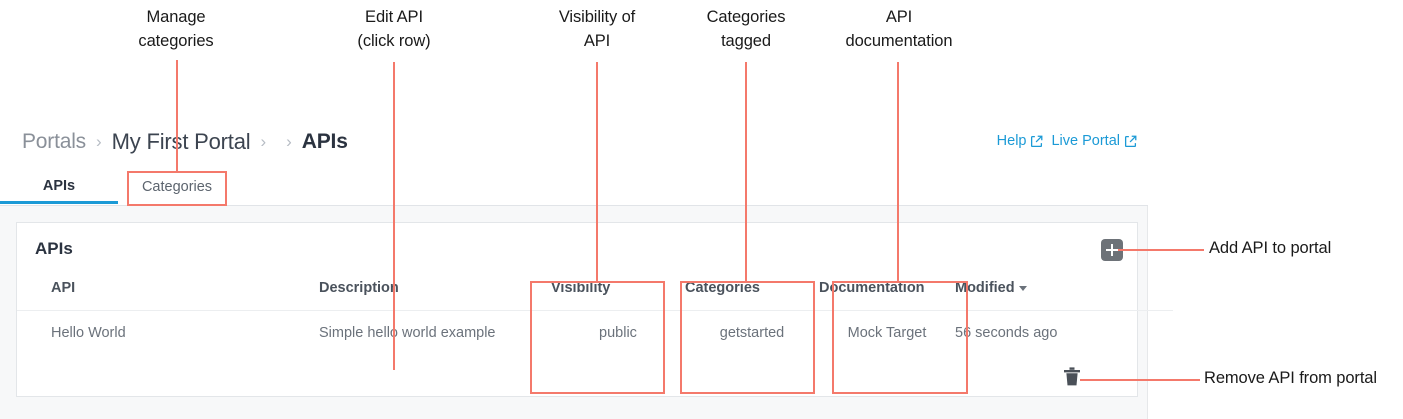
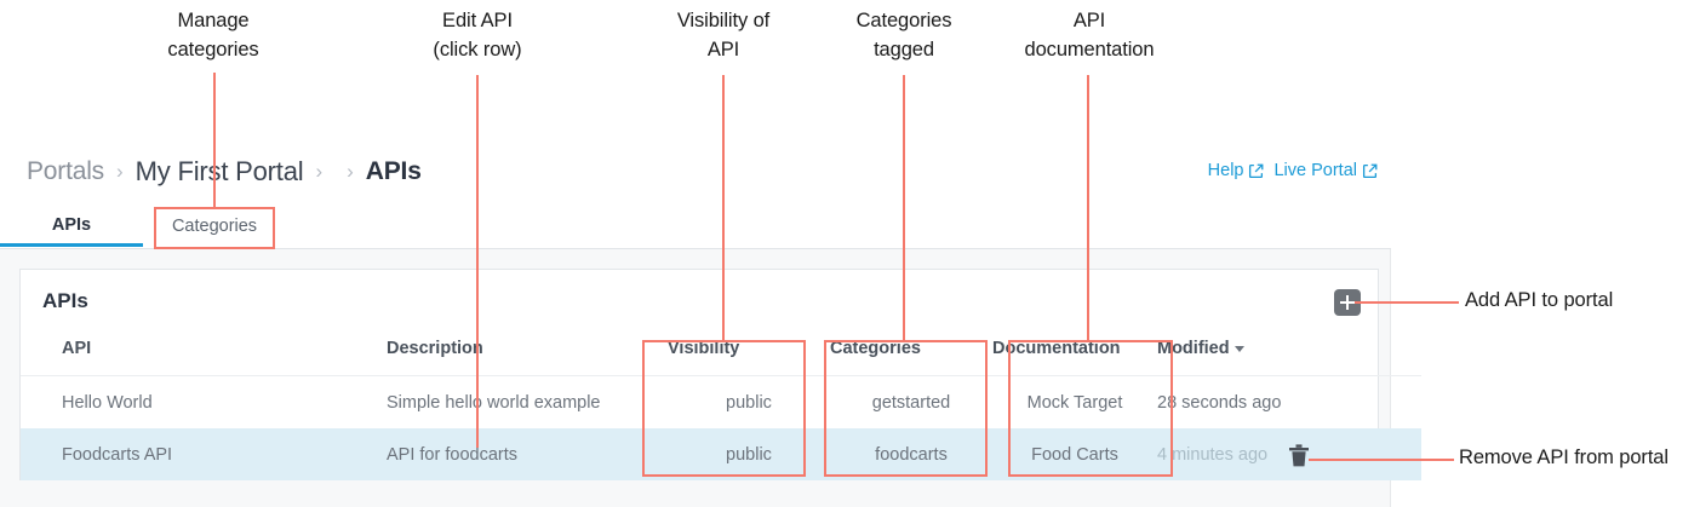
  Portals
  ›
  My Firt Portal
  ›
  ›
  APIs
  Help
  Live Portal
  APIs
  Categories
  APIs
  API	Descriptio	Visibility	Categories	Documentation	Modified
- Hello World	Simple hell world example	public	getstarted	Mock Target	56 seconds ago
+ Hello World	Simple hell world example	public	getstarted	Mock Target	28 seconds ago
+ Foodcarts API	API for foodcarts	public	foodcarts	Food Carts	4 minutes ago
  Manage
  categories
  Edit API
  (click row)
  Visibility of
  API
  Categories
  tagged
  API
  documentation
  Add API to portal
  Remove API from portal
